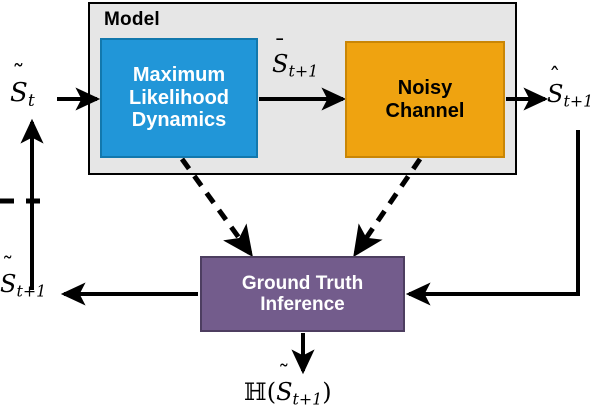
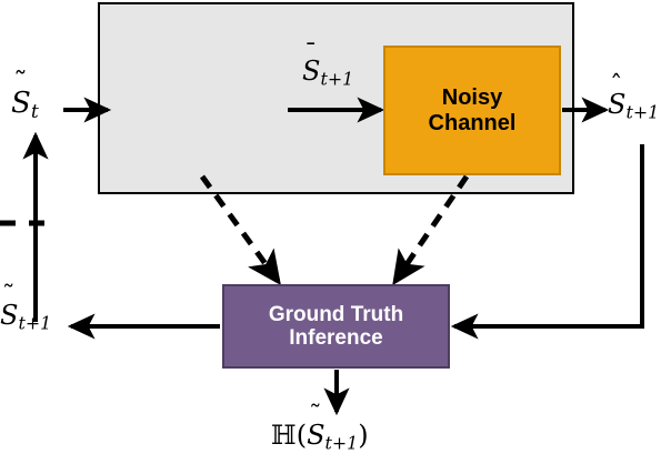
- Model
- Maximum
- Likelihood
- Dynamics
  Noisy
  Channel
  Ground Truth
  Inference
  ˜
  St
  ¯
  St+1
  ˆ
  St+1
  ˜
  St+1
  ℍ(
  ˜
  St+1)
